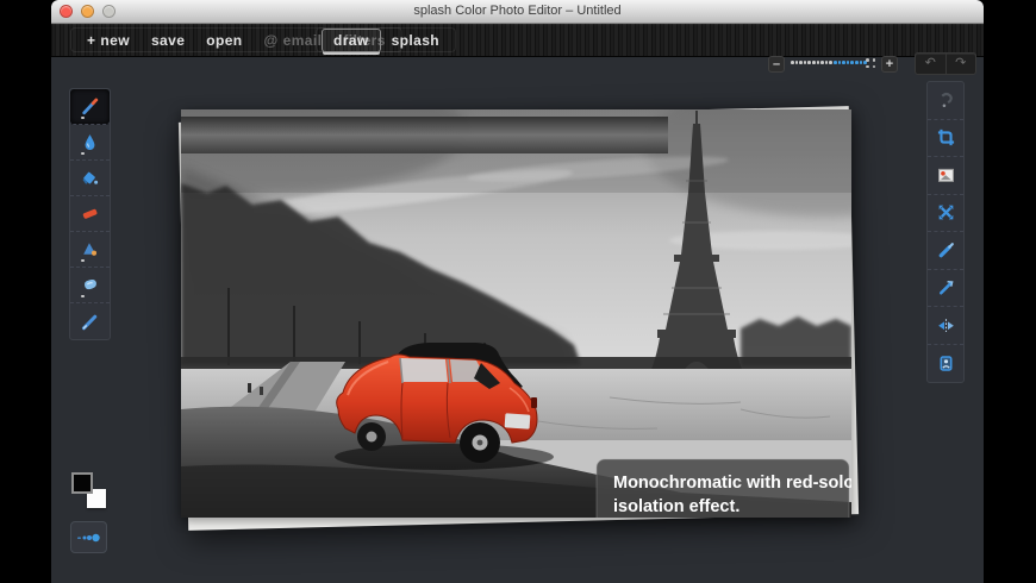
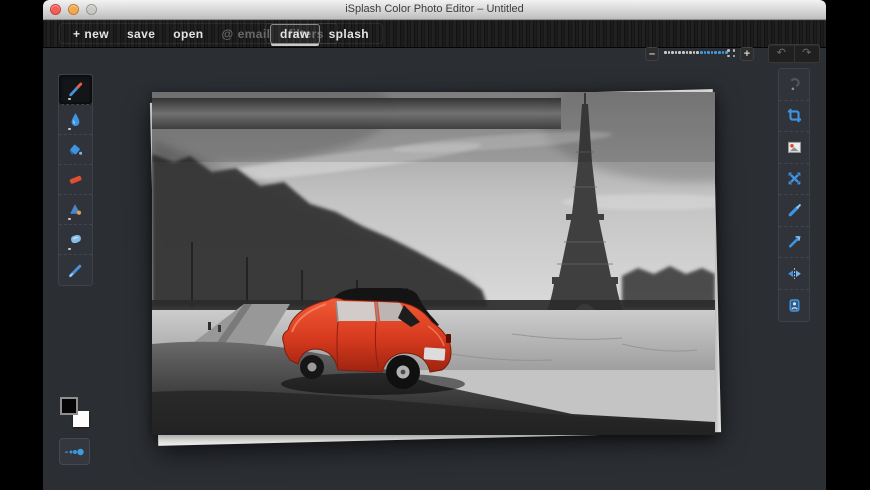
- splash Color Photo Editor – Untitled
+ iSplash Color Photo Editor – Untitled
  + new
  save
  open
  @ email
  filters
  draw
  splash
  –
  +
  ↶
  ↷
- Monochromatic with red-solo
- isolation effect.
